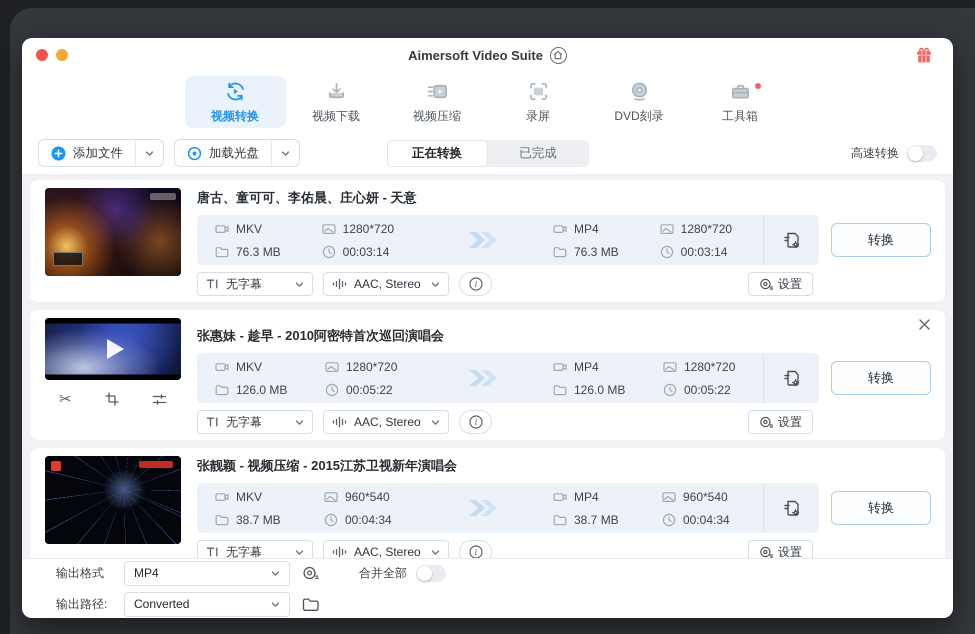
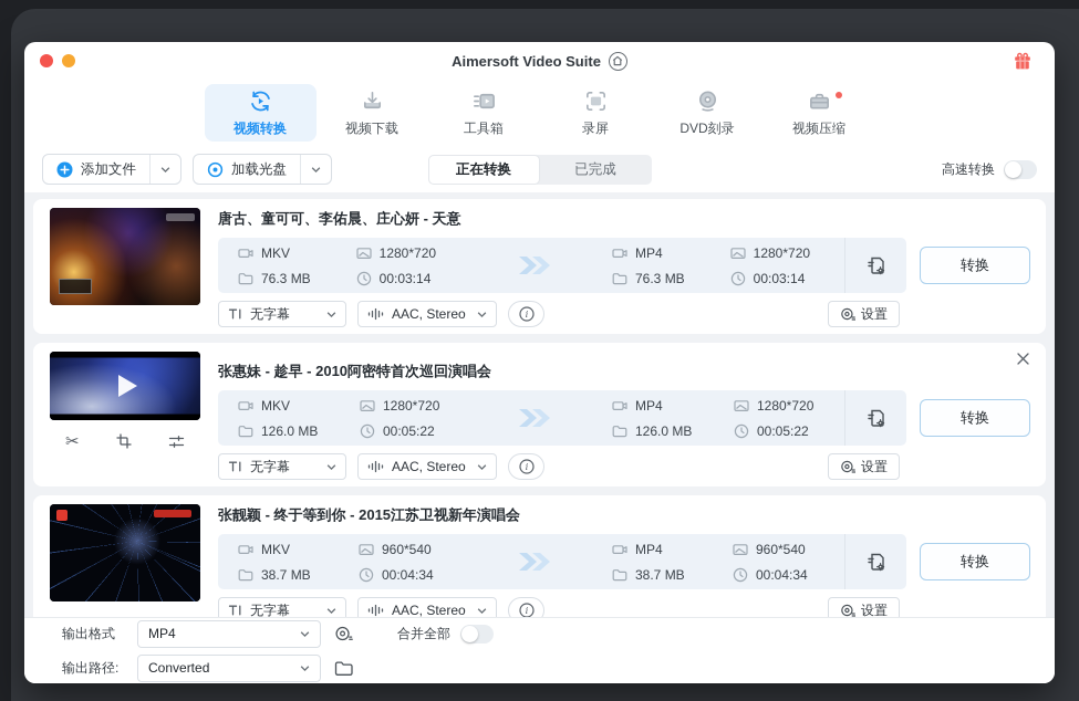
  Aimersoft Video Suite
  视频转换
  视频下载
- 视频压缩
+ 工具箱
  录屏
  DVD刻录
- 工具箱
+ 视频压缩
  添加文件
  加载光盘
  正在转换
  已完成
  高速转换
  唐古、童可可、李佑晨、庄心妍 - 天意
  MKV
  1280*720
  76.3 MB
  00:03:14
  MP4
  1280*720
  76.3 MB
  00:03:14
  转换
  无字幕
  AAC, Stereo
  i
  设置
  ✂
  张惠妹 - 趁早 - 2010阿密特首次巡回演唱会
  MKV
  1280*720
  126.0 MB
  00:05:22
  MP4
  1280*720
  126.0 MB
  00:05:22
  转换
  无字幕
  AAC, Stereo
  i
  设置
- 张靓颖 - 视频压缩 - 2015江苏卫视新年演唱会
+ 张靓颖 - 终于等到你 - 2015江苏卫视新年演唱会
  MKV
  960*540
  38.7 MB
  00:04:34
  MP4
  960*540
  38.7 MB
  00:04:34
  转换
  无字幕
  AAC, Stereo
  i
  设置
  输出格式
  MP4
  合并全部
  输出路径:
  Converted
